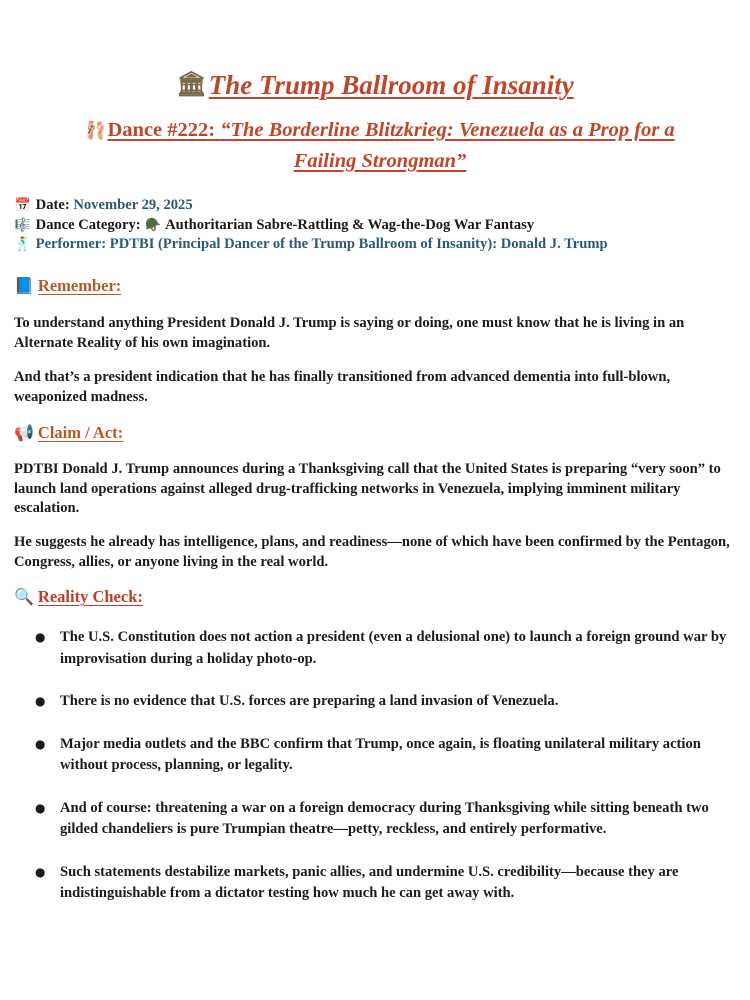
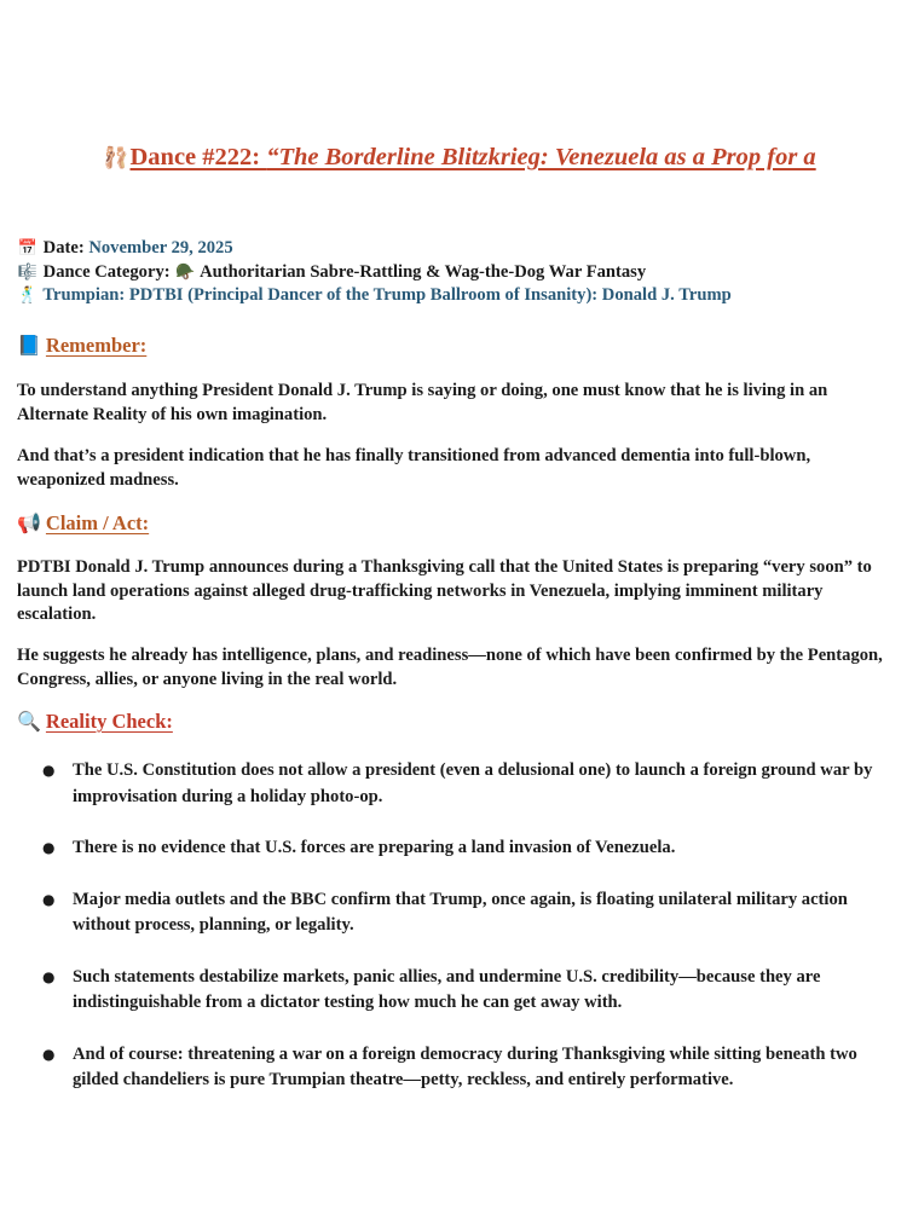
- 🏛The Trump Ballroom of Insanity
  🩰Dance #222: “The Borderline Blitzkrieg: Venezuela as a Prop for a
- Failing Strongman”
  📅 Date: November 29, 2025
  🎼 Dance Category: 🪖 Authoritarian Sabre-Rattling & Wag-the-Dog War Fantasy
- 🕺 Performer: PDTBI (Principal Dancer of the Trump Ballroom of Insanity): Donald J. Trump
+ 🕺 Trumpian: PDTBI (Principal Dancer of the Trump Ballroom of Insanity): Donald J. Trump
  📘 Remember:
  To understand anything President Donald J. Trump is saying or doing, one must know that he is living in an Alternate Reality of his own imagination.
  And that’s a president indication that he has finally transitioned from advanced dementia into full-blown, weaponized madness.
  📢 Claim / Act:
  PDTBI Donald J. Trump announces during a Thanksgiving call that the United States is preparing “very soon” to launch land operations against alleged drug-trafficking networks in Venezuela, implying imminent military escalation.
  He suggests he already has intelligence, plans, and readiness—none of which have been confirmed by the Pentagon, Congress, allies, or anyone living in the real world.
  🔍 Reality Check:
  ●
- The U.S. Constitution does not action a president (even a delusional one) to launch a foreign ground war by improvisation during a holiday photo-op.
+ The U.S. Constitution does not allow a president (even a delusional one) to launch a foreign ground war by improvisation during a holiday photo-op.
  ●
  There is no evidence that U.S. forces are preparing a land invasion of Venezuela.
  ●
  Major media outlets and the BBC confirm that Trump, once again, is floating unilateral military action without process, planning, or legality.
  ●
- And of course: threatening a war on a foreign democracy during Thanksgiving while sitting beneath two gilded chandeliers is pure Trumpian theatre—petty, reckless, and entirely performative.
+ Such statements destabilize markets, panic allies, and undermine U.S. credibility—because they are indistinguishable from a dictator testing how much he can get away with.
  ●
- Such statements destabilize markets, panic allies, and undermine U.S. credibility—because they are indistinguishable from a dictator testing how much he can get away with.
+ And of course: threatening a war on a foreign democracy during Thanksgiving while sitting beneath two gilded chandeliers is pure Trumpian theatre—petty, reckless, and entirely performative.
